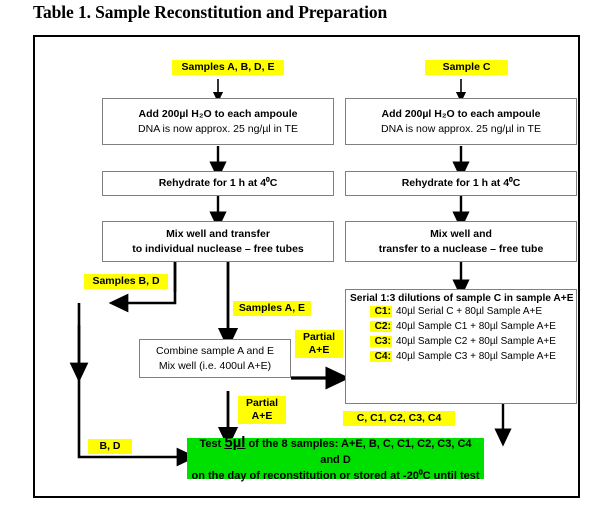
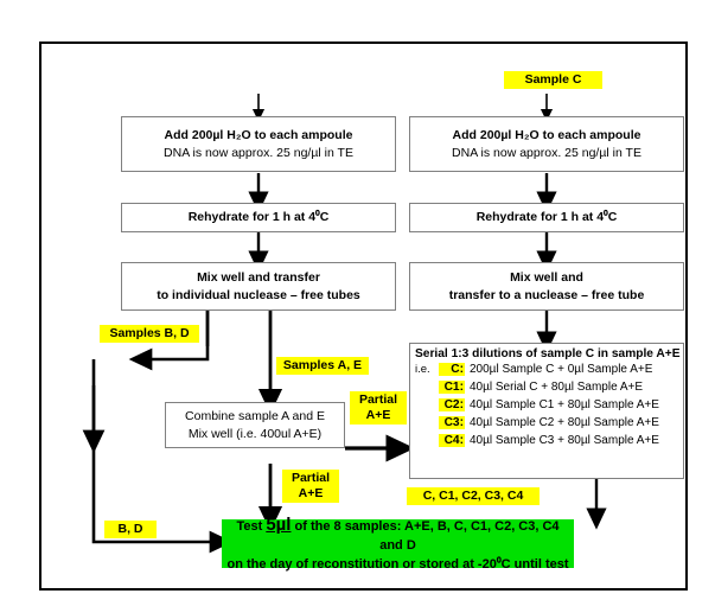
- Table 1. Sample Reconstitution and Preparation
- Samples A, B, D, E
  Add 200µl H₂O to each ampoule
  DNA is now approx. 25 ng/µl in TE
  Rehydrate for 1 h at 4⁰C
  Mix well and transfer
  to individual nuclease – free tubes
  Samples B, D
  Samples A, E
  Combine sample A and E
  Mix well (i.e. 400ul A+E)
  Partial
  A+E
  Partial
  A+E
  B, D
  Sample C
  Add 200µl H₂O to each ampoule
  DNA is now approx. 25 ng/µl in TE
  Rehydrate for 1 h at 4⁰C
  Mix well and
  transfer to a nuclease – free tube
  Serial 1:3 dilutions of sample C in sample A+E
+ i.e.
+ C:
+ 200µl Sample C + 0µl Sample A+E
  C1:
  40µl Serial C + 80µl Sample A+E
  C2:
  40µl Sample C1 + 80µl Sample A+E
  C3:
  40µl Sample C2 + 80µl Sample A+E
  C4:
  40µl Sample C3 + 80µl Sample A+E
  C, C1, C2, C3, C4
  Test 5µl of the 8 samples: A+E, B, C, C1, C2, C3, C4 and D
  on the day of reconstitution or stored at -20⁰C until test
